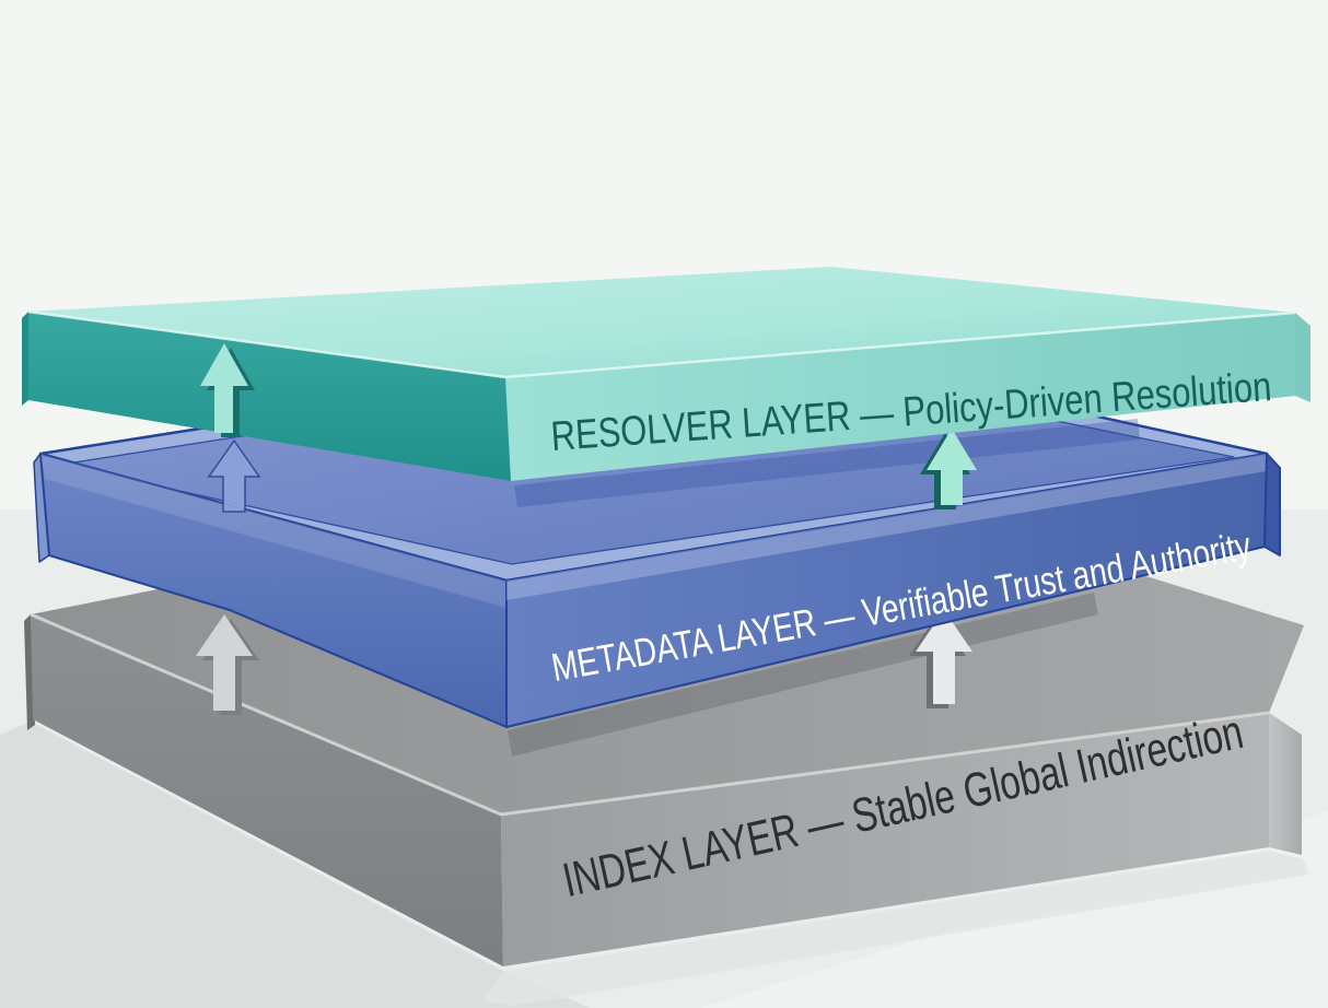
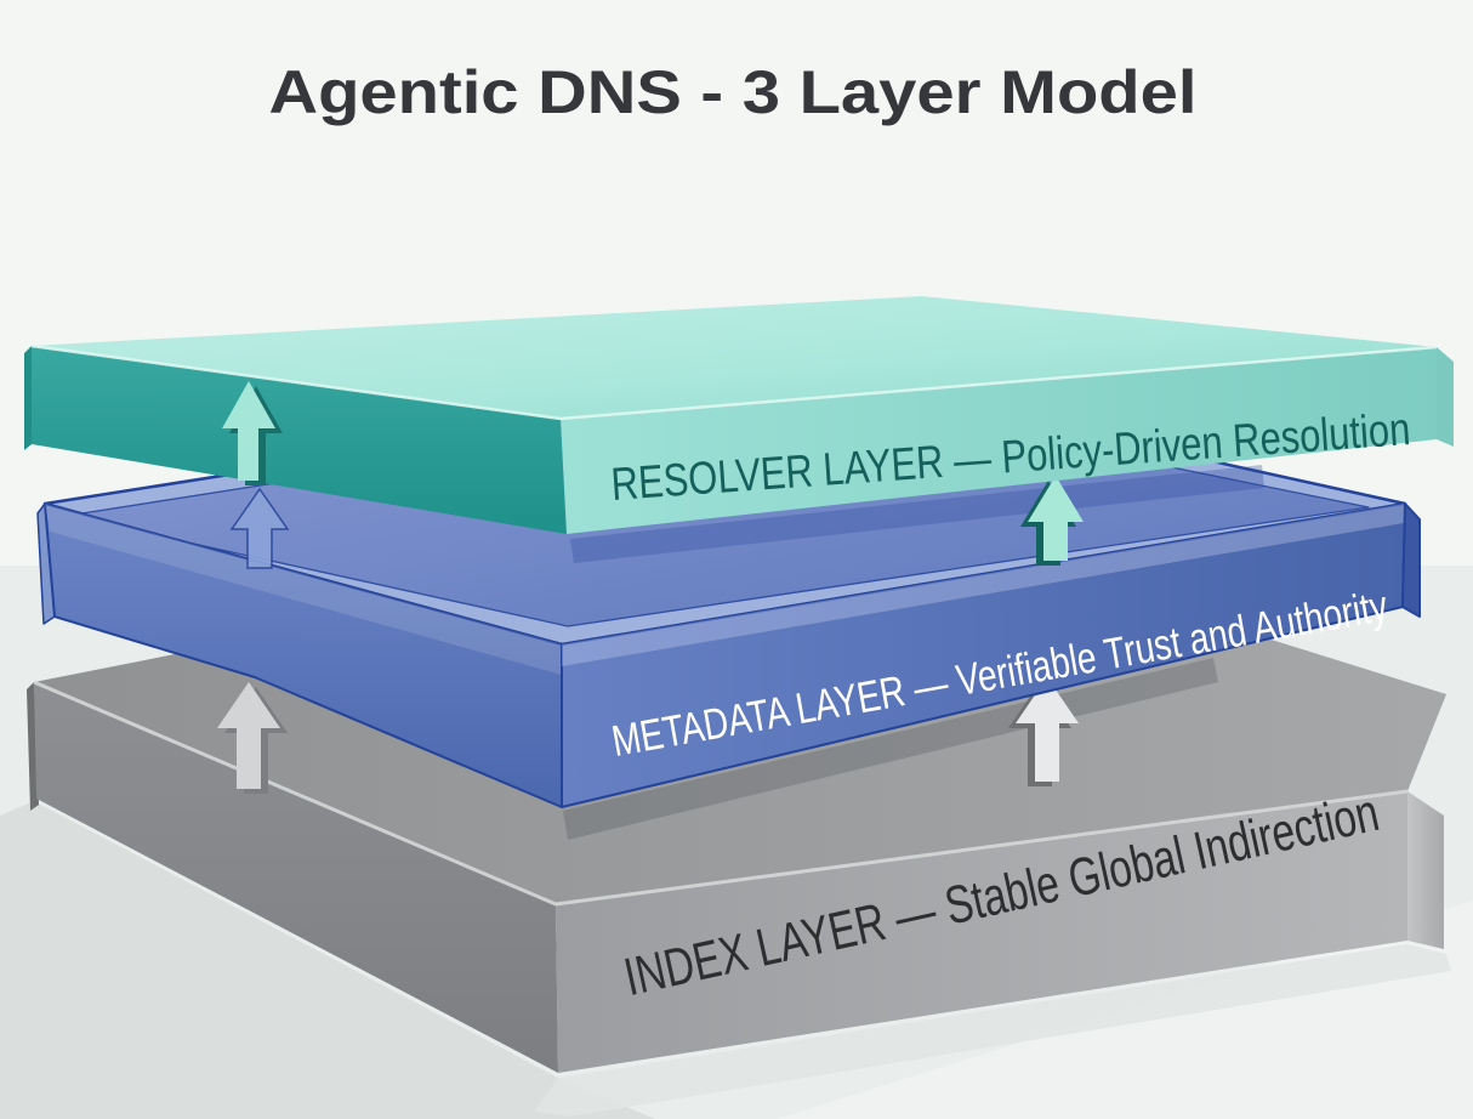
+ Agentic DNS - 3 Layer Model
